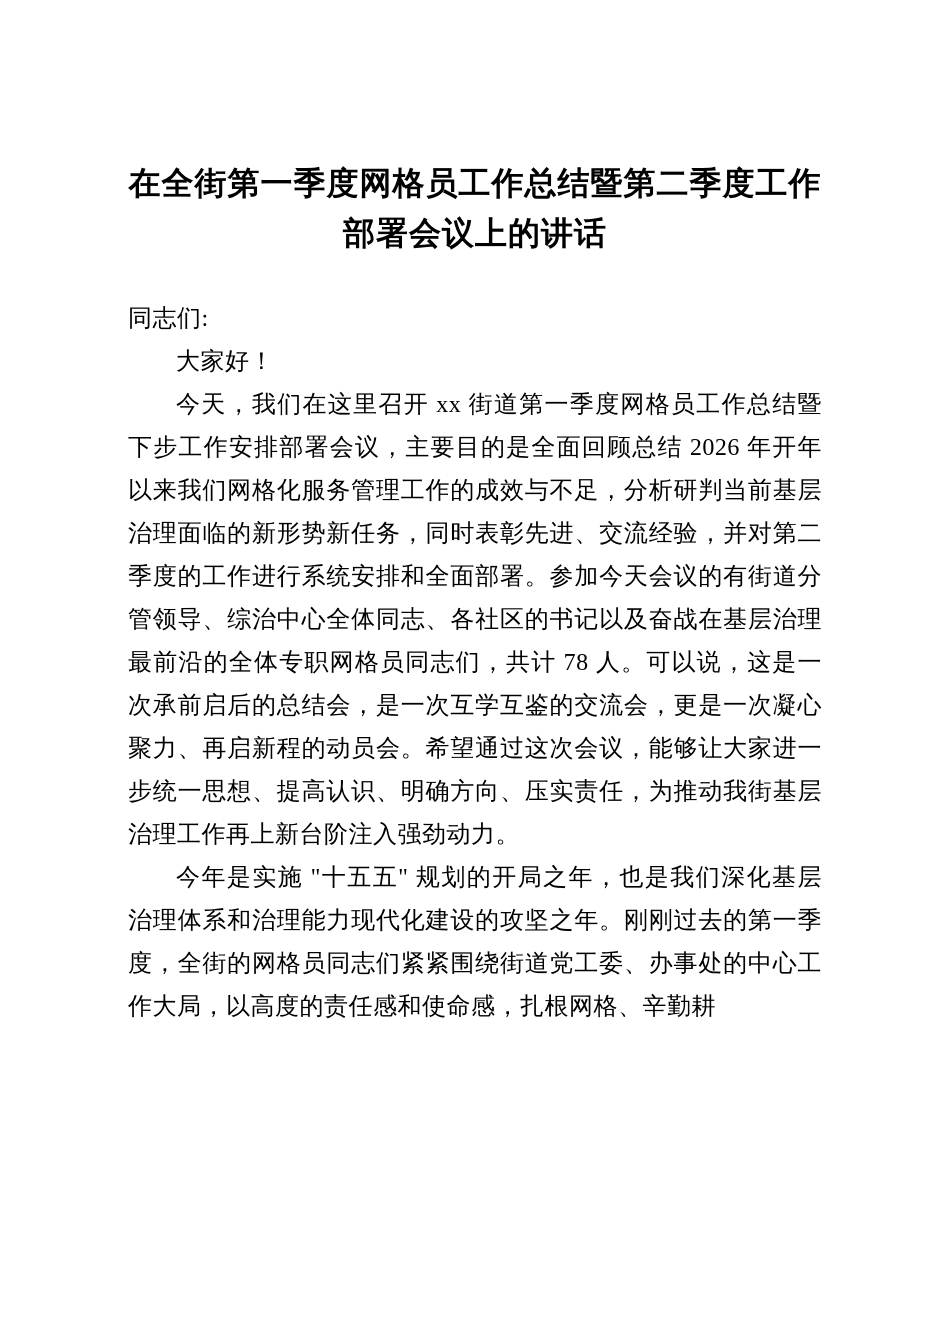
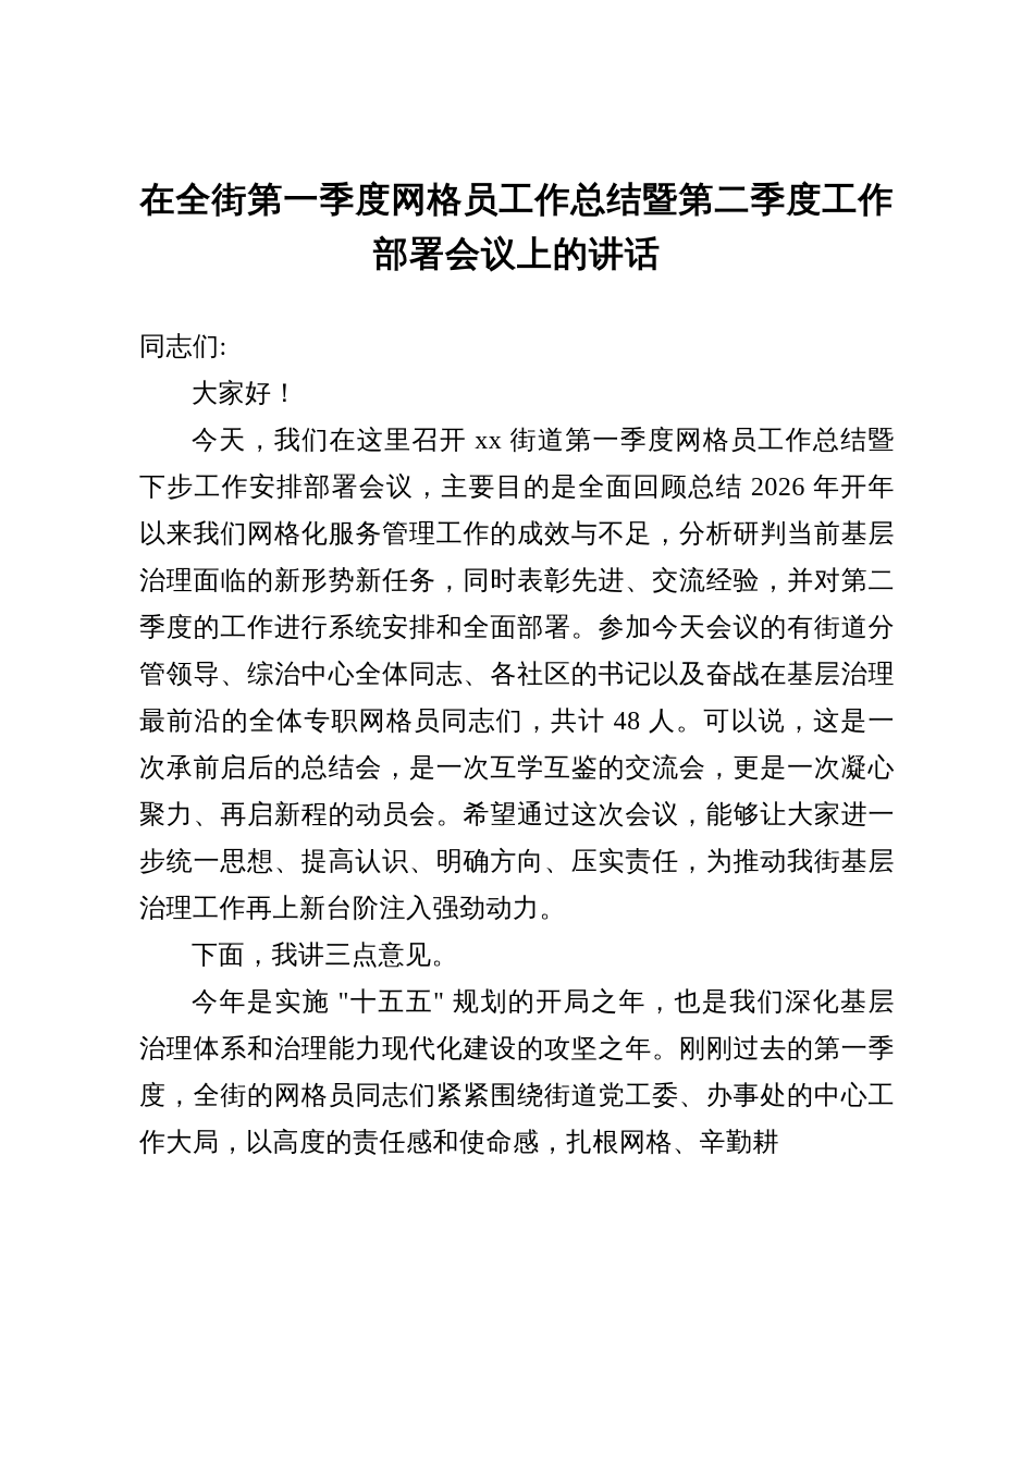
  在全街第一季度网格员工作总结暨第二季度工作部署会议上的讲话
  同志们:
  大家好！
- 今天，我们在这里召开 xx 街道第一季度网格员工作总结暨下步工作安排部署会议，主要目的是全面回顾总结 2026 年开年以来我们网格化服务管理工作的成效与不足，分析研判当前基层治理面临的新形势新任务，同时表彰先进、交流经验，并对第二季度的工作进行系统安排和全面部署。参加今天会议的有街道分管领导、综治中心全体同志、各社区的书记以及奋战在基层治理最前沿的全体专职网格员同志们，共计 78 人。可以说，这是一次承前启后的总结会，是一次互学互鉴的交流会，更是一次凝心聚力、再启新程的动员会。希望通过这次会议，能够让大家进一步统一思想、提高认识、明确方向、压实责任，为推动我街基层治理工作再上新台阶注入强劲动力。
+ 今天，我们在这里召开 xx 街道第一季度网格员工作总结暨下步工作安排部署会议，主要目的是全面回顾总结 2026 年开年以来我们网格化服务管理工作的成效与不足，分析研判当前基层治理面临的新形势新任务，同时表彰先进、交流经验，并对第二季度的工作进行系统安排和全面部署。参加今天会议的有街道分管领导、综治中心全体同志、各社区的书记以及奋战在基层治理最前沿的全体专职网格员同志们，共计 48 人。可以说，这是一次承前启后的总结会，是一次互学互鉴的交流会，更是一次凝心聚力、再启新程的动员会。希望通过这次会议，能够让大家进一步统一思想、提高认识、明确方向、压实责任，为推动我街基层治理工作再上新台阶注入强劲动力。
+ 下面，我讲三点意见。
  今年是实施 "十五五" 规划的开局之年，也是我们深化基层治理体系和治理能力现代化建设的攻坚之年。刚刚过去的第一季度，全街的网格员同志们紧紧围绕街道党工委、办事处的中心工作大局，以高度的责任感和使命感，扎根网格、辛勤耕
